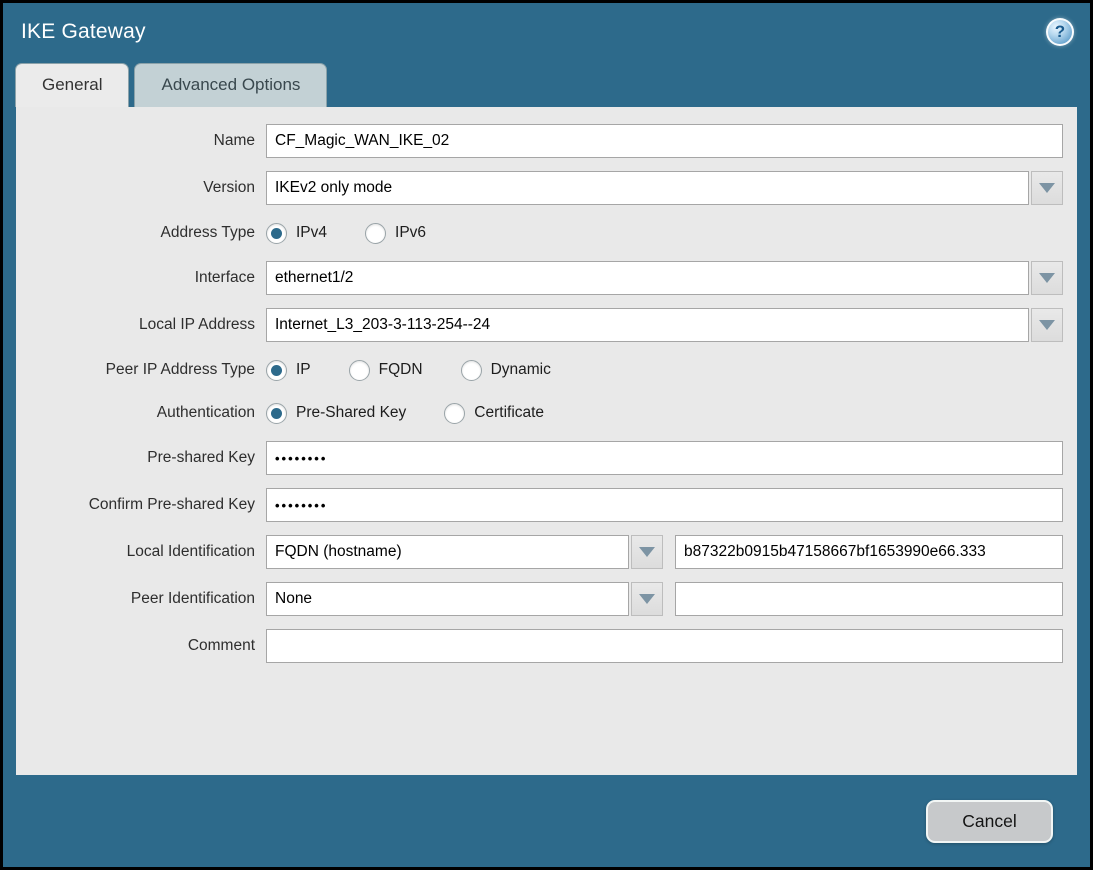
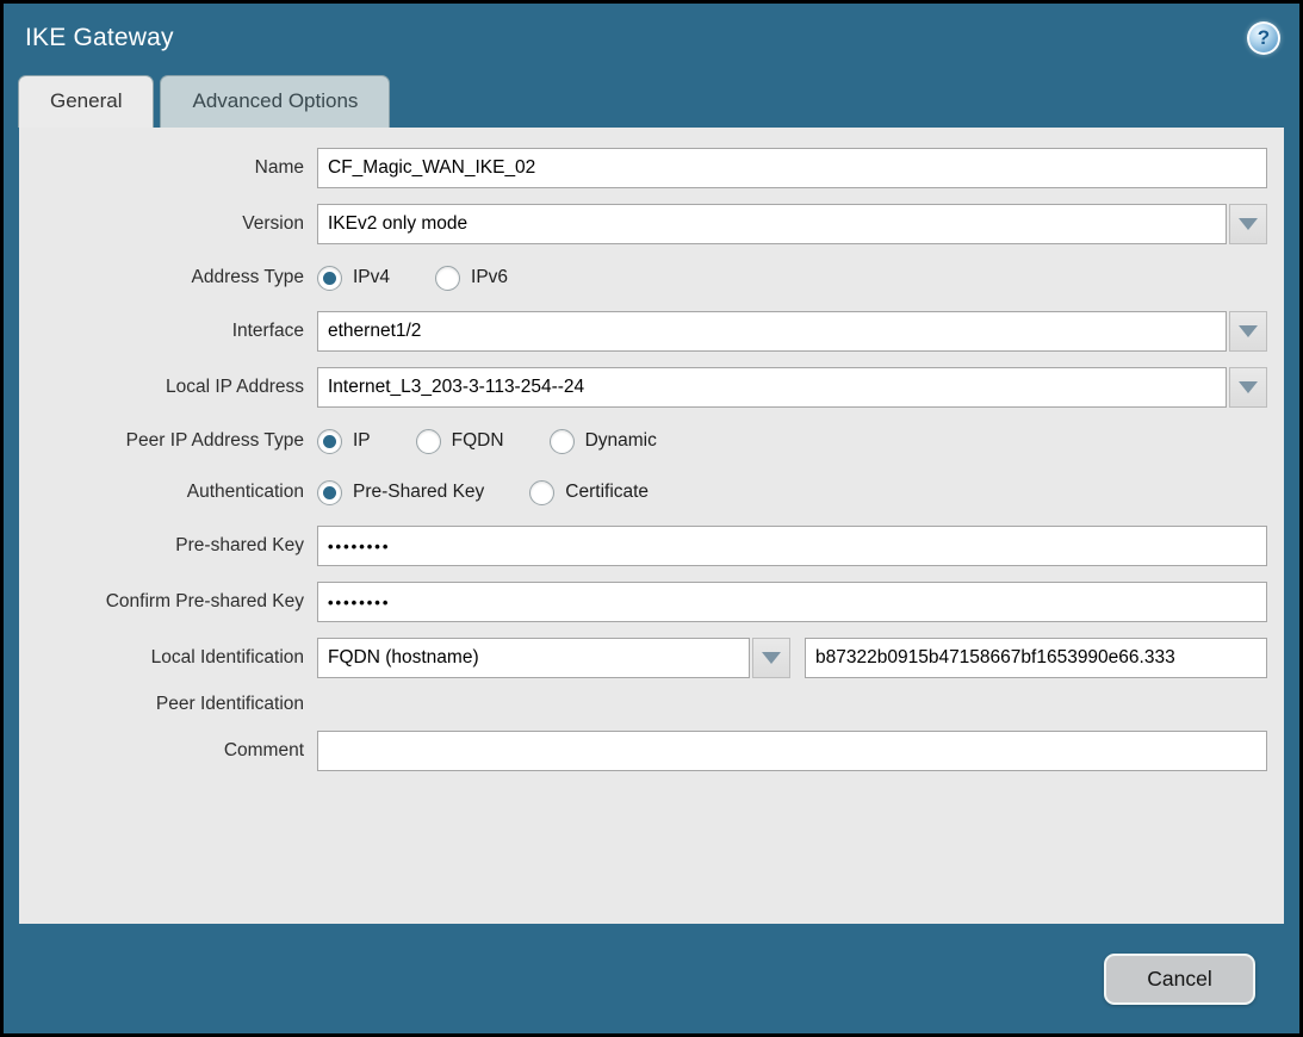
  IKE Gateway
  ?
  General
  Advanced Options
  Name
  CF_Magic_WAN_IKE_02
  Version
  IKEv2 only mode
  Address Type
  IPv4
  IPv6
  Interface
  ethernet1/2
  Local IP Address
  Internet_L3_203-3-113-254--24
  Peer IP Address Type
  IP
  FQDN
  Dynamic
  Authentication
  Pre-Shared Key
  Certificate
  Pre-shared Key
  ••••••••
  Confirm Pre-shared Key
  ••••••••
  Local Identification
  FQDN (hostname)
  b87322b0915b47158667bf1653990e66.333
  Peer Identification
- None
  Comment
  Cancel
